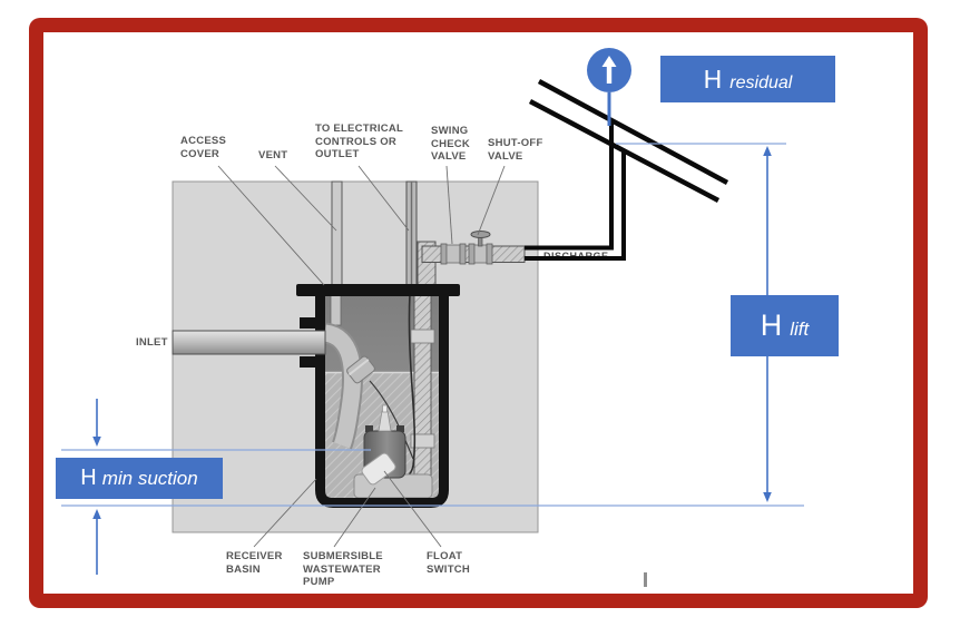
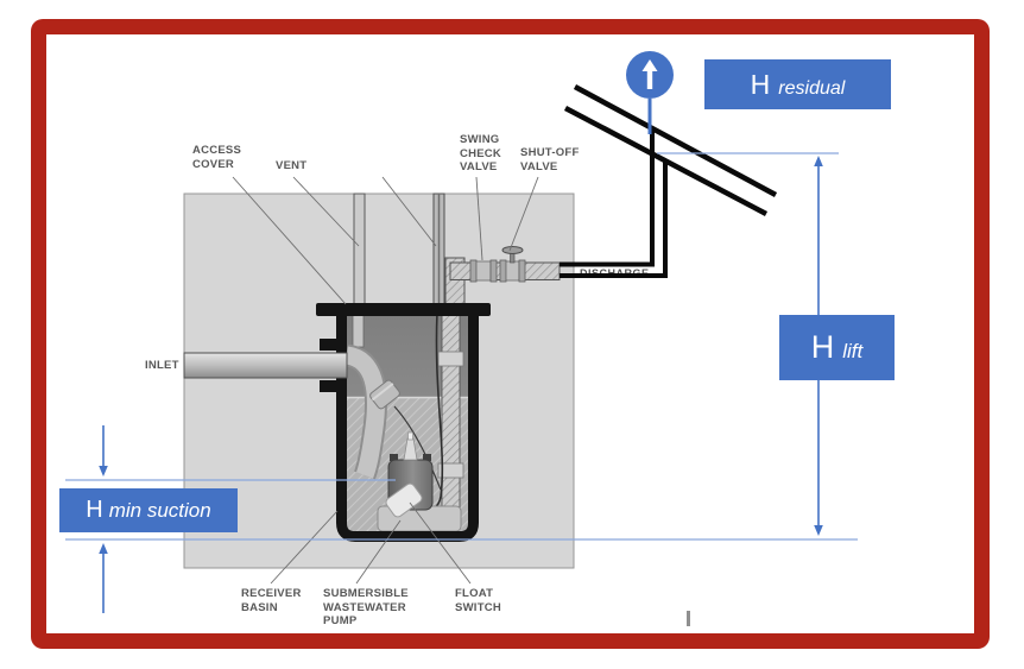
  ACCESS
  COVER
  VENT
- TO ELECTRICAL
- CONTROLS OR
- OUTLET
  SWING
  CHECK
  VALVE
  SHUT-OFF
  VALVE
  INLET
  RECEIVER
  BASIN
  SUBMERSIBLE
  WASTEWATER
  PUMP
  FLOAT
  SWITCH
  H
  residual
  H
  lift
  H
  min suction
